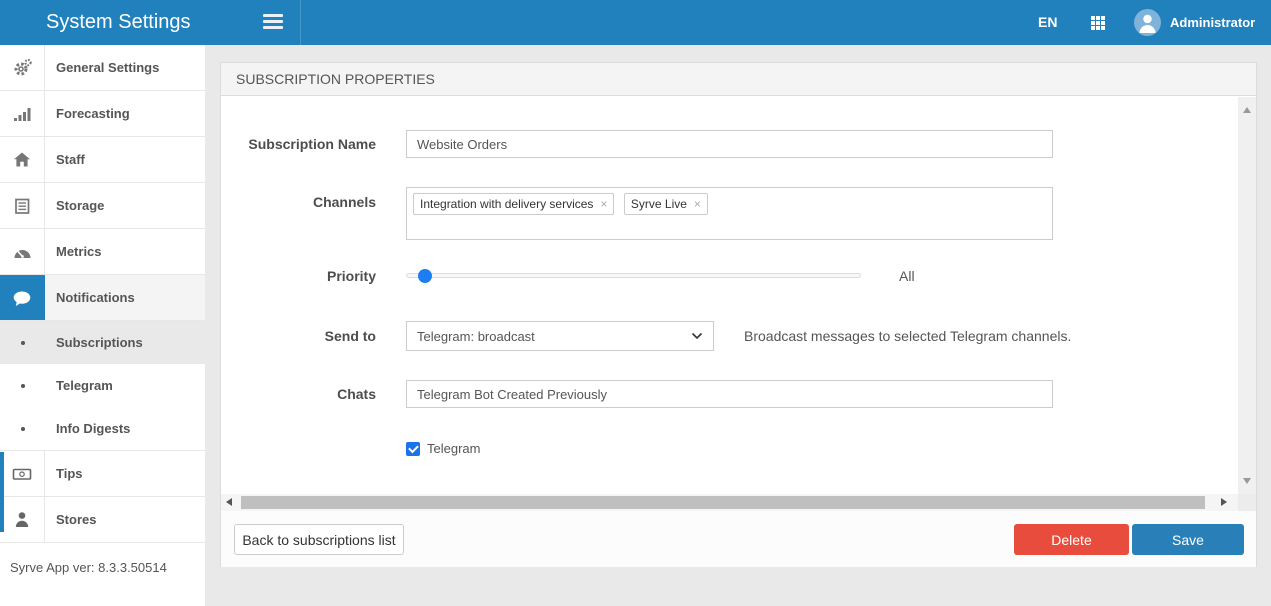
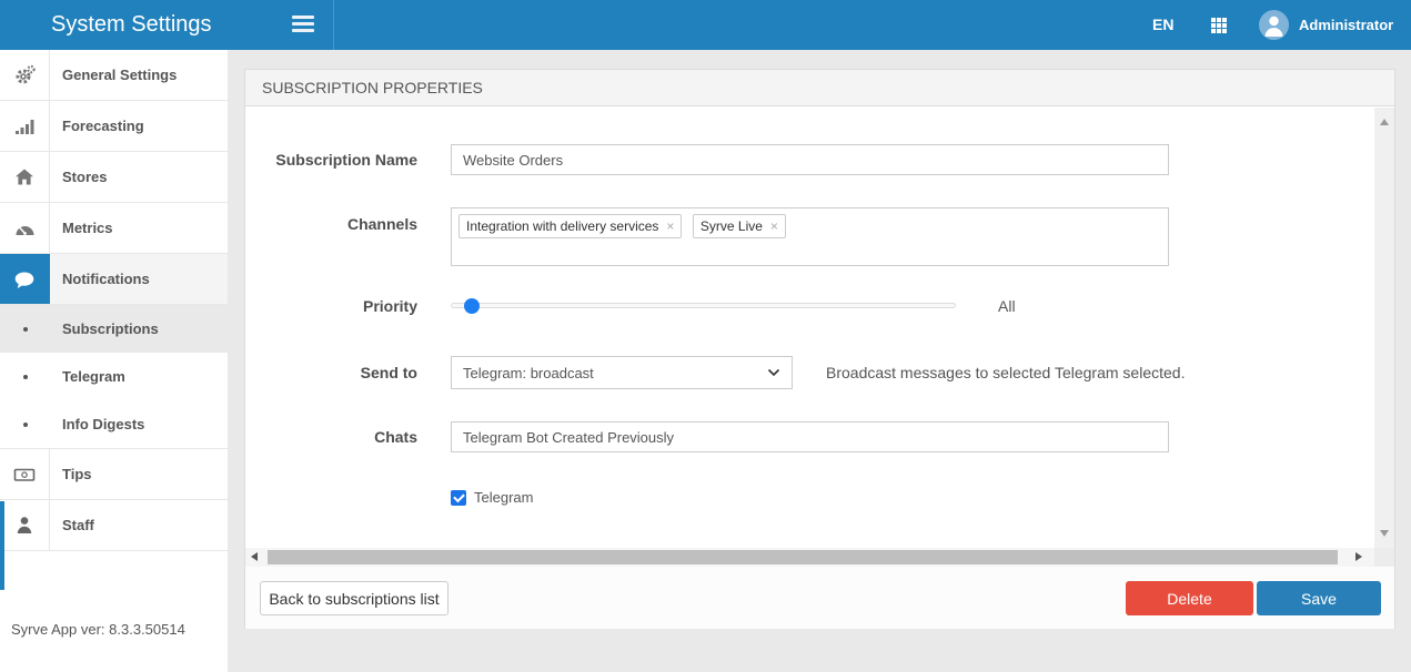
  System Settings
  EN
  Administrator
  General Settings
  Forecasting
- Staff
+ Stores
- Storage
  Metrics
  Notifications
  Subscriptions
  Telegram
  Info Digests
  Tips
- Stores
+ Staff
  Syrve App ver: 8.3.3.50514
  SUBSCRIPTION PROPERTIES
  Subscription Name
  Website Orders
  Channels
  Integration with delivery services
  ×
  Syrve Live
  ×
  Priority
  All
  Send to
  Telegram: broadcast
- Broadcast messages to selected Telegram channels.
+ Broadcast messages to selected Telegram selected.
  Chats
  Telegram Bot Created Previously
  Telegram
  Back to subscriptions list
  Delete
  Save
